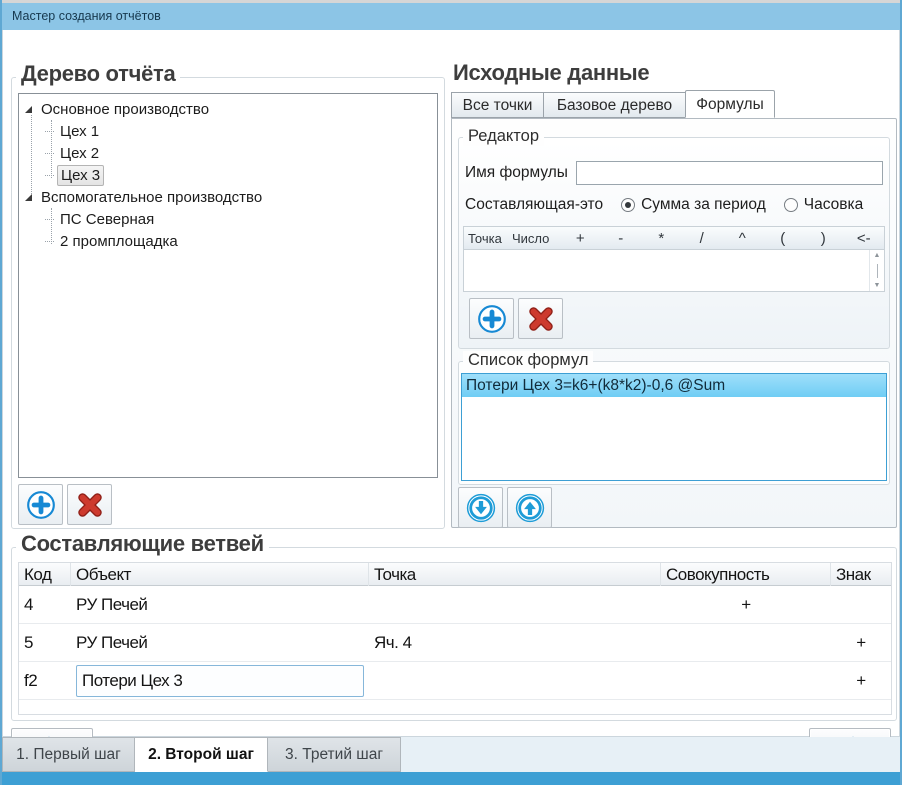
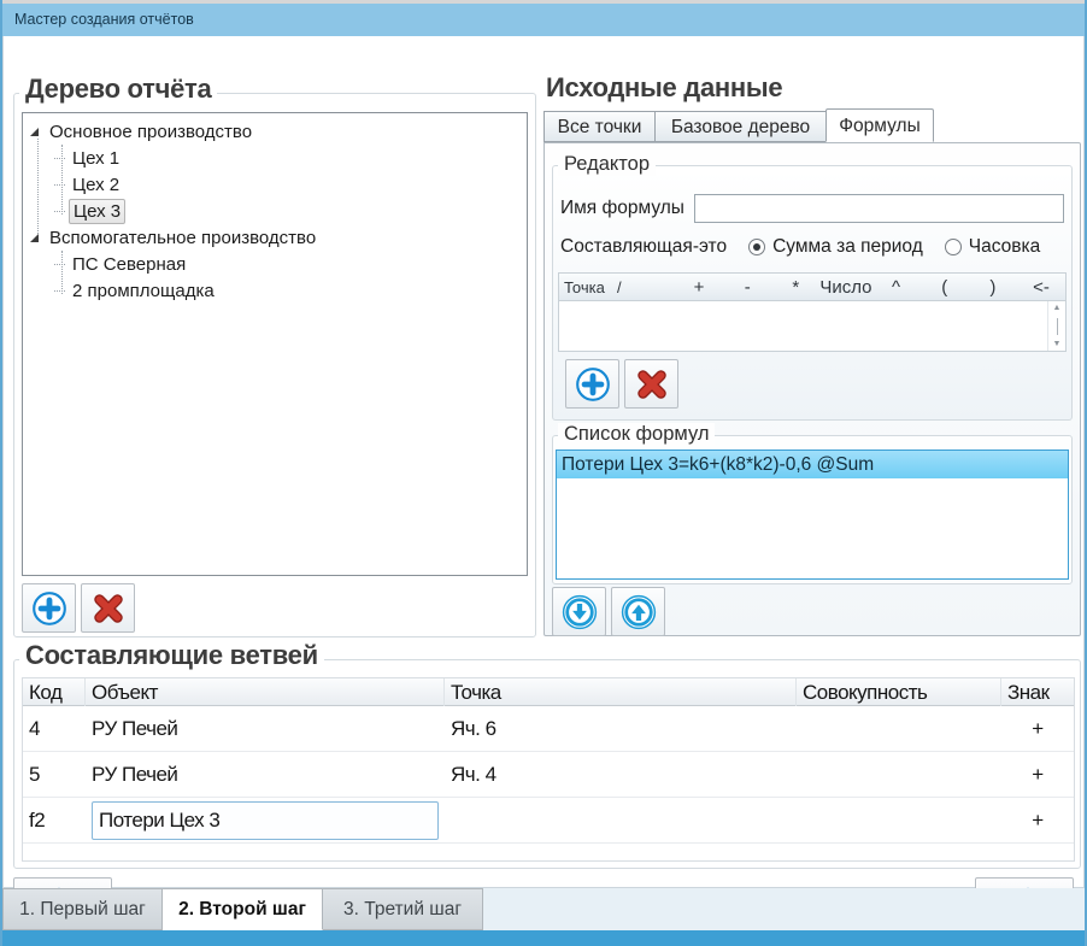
  Мастер создания отчётов
  Дерево отчёта
  Основное производство
  Цех 1
  Цех 2
  Цех 3
  Вспомогательное производство
  ПС Северная
  2 промплощадка
  Исходные данные
  Все точки
  Базовое дерево
  Формулы
  Редактор
  Имя формулы
  Составляющая-это
  Сумма за период
  Часовка
  Точка
- Число
+ /
  +
  -
  *
- /
+ Число
  ^
  (
  )
  <-
  Список формул
  Потери Цех 3=k6+(k8*k2)-0,6 @Sum
  Составляющие ветвей
  Код
  Объект
  Точка
  Совокупность
  Знак
  4
  РУ Печей
+ Яч. 6
  +
  5
  РУ Печей
  Яч. 4
  +
  f2
  Потери Цех 3
  +
  1. Первый шаг
  2. Второй шаг
  3. Третий шаг
